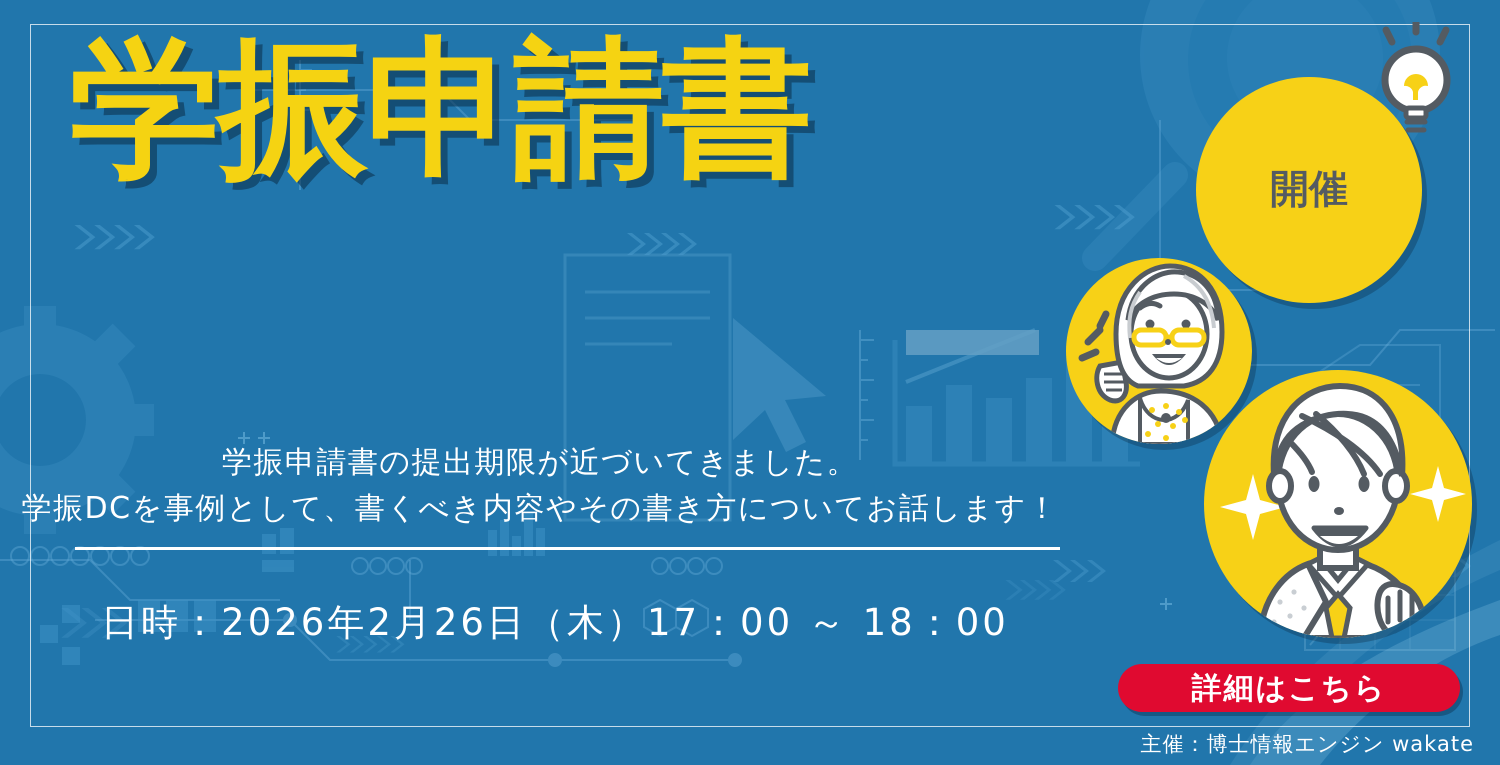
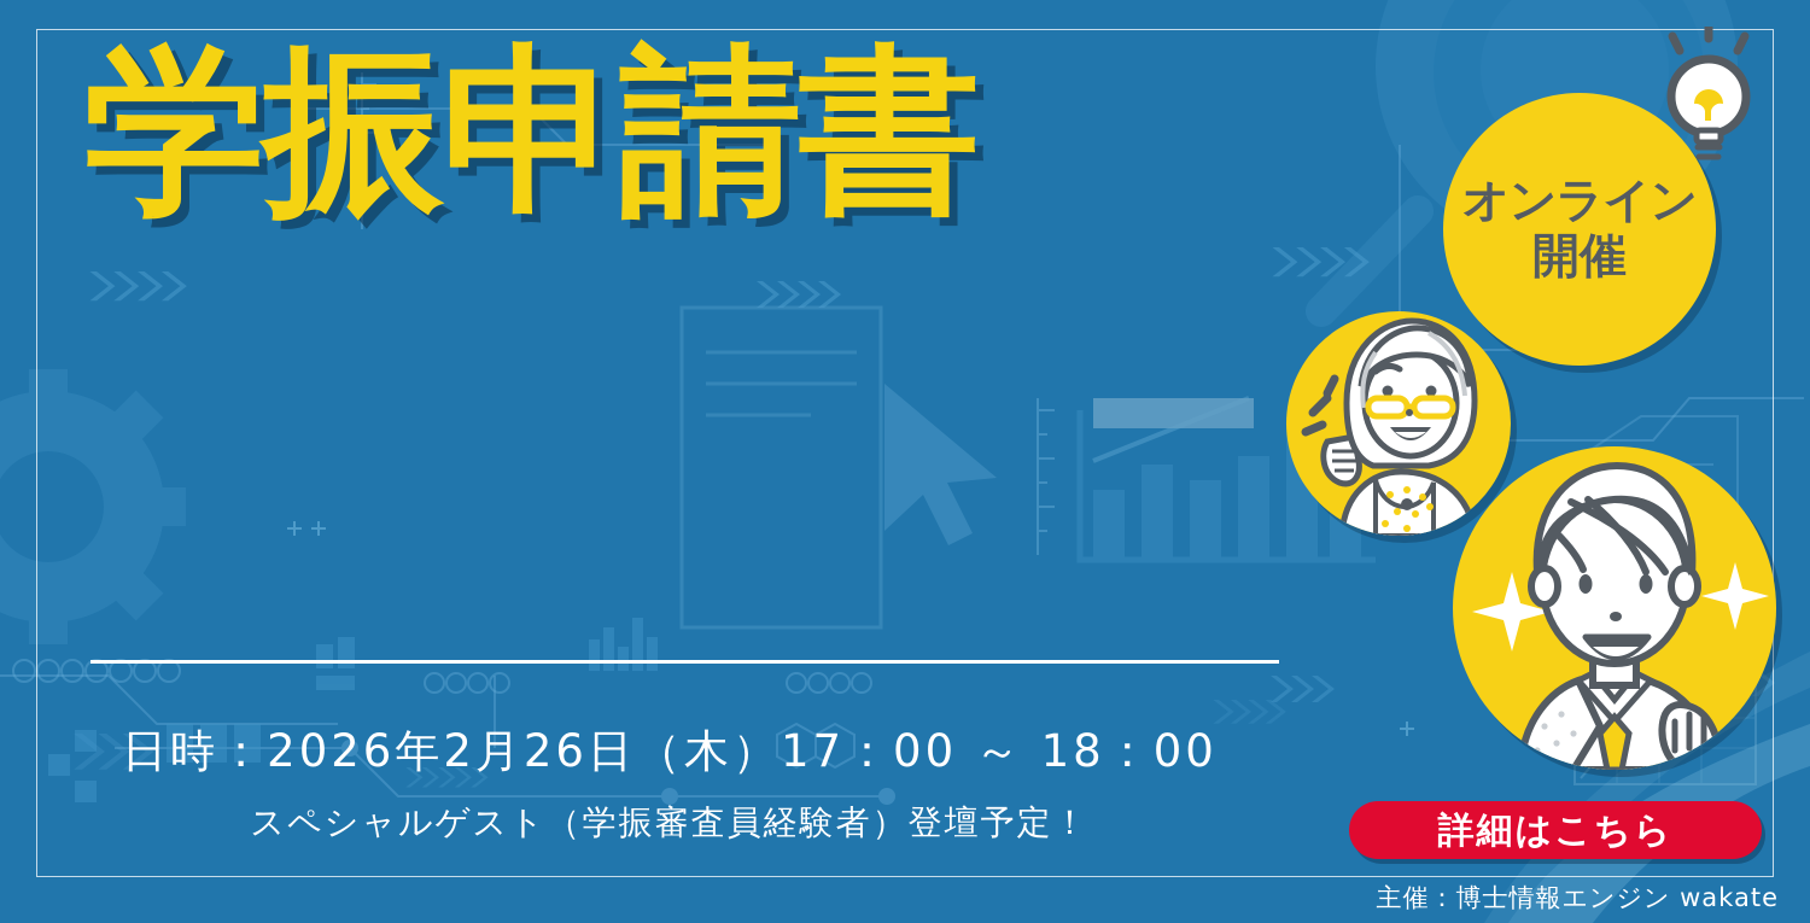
  学振申請書
- 学振申請書の提出期限が近づいてきました。
- 学振DCを事例として、書くべき内容やその書き方についてお話します！
  日時：2026年2月26日（木）17：00 ～ 18：00
+ スペシャルゲスト（学振審査員経験者）登壇予定！
+ オンライン
  開催
  詳細はこちら
  主催：博士情報エンジン wakate
